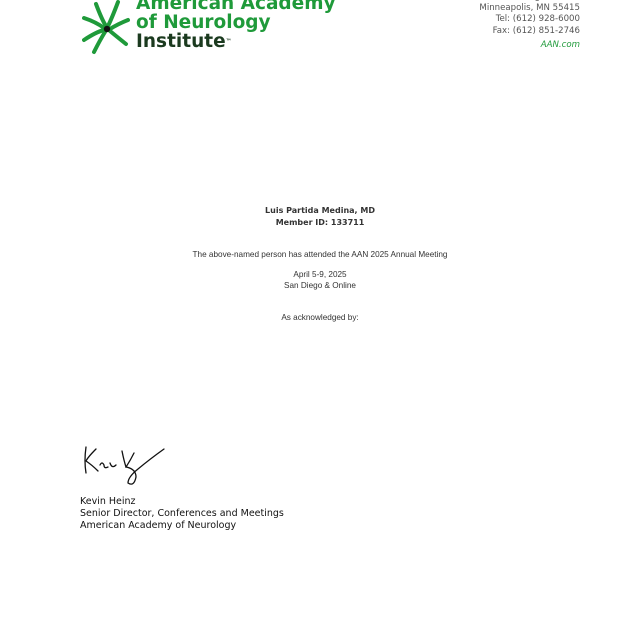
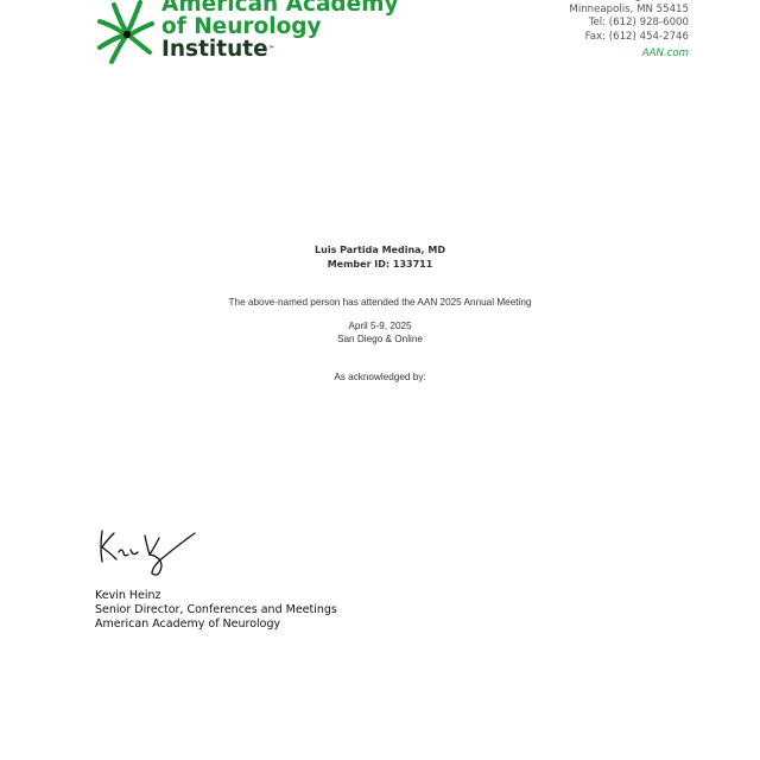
  American Academy
  of Neurology
  Institute
  Minneapolis, MN 55415
  Tel: (612) 928-6000
- Fax: (612) 851-2746
+ Fax: (612) 454-2746
  AAN.com
  Luis Partida Medina, MD
  Member ID: 133711
  The above-named person has attended the AAN 2025 Annual Meeting
  April 5-9, 2025
  San Diego & Online
  As acknowledged by:
  Kevin Heinz
  Senior Director, Conferences and Meetings
  American Academy of Neurology
